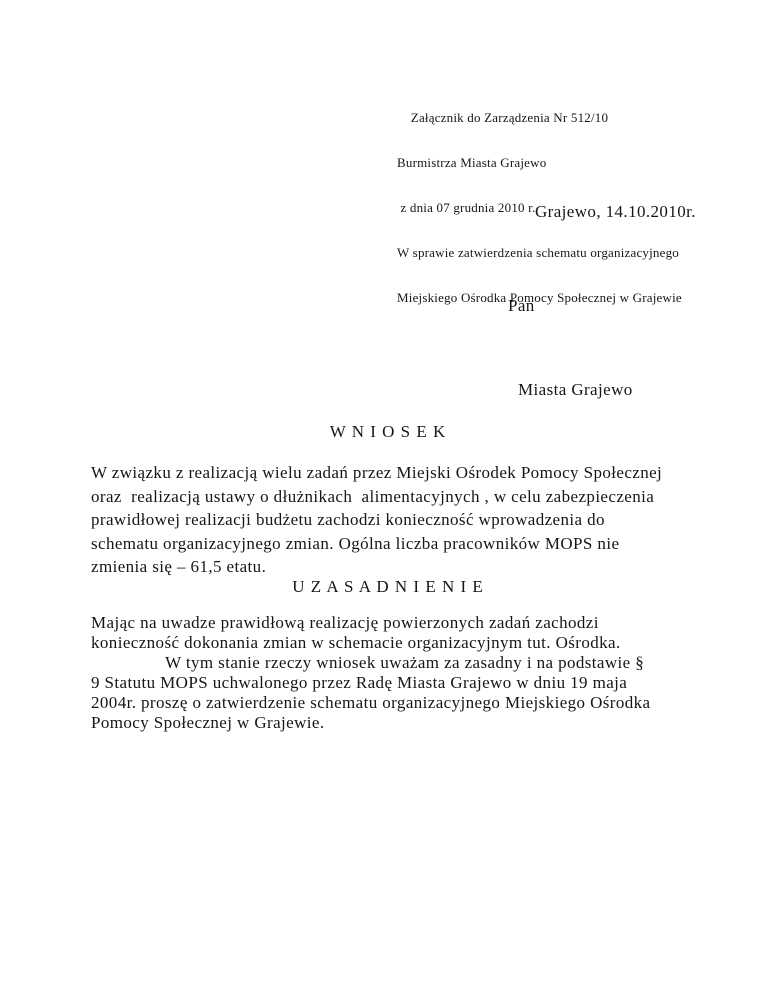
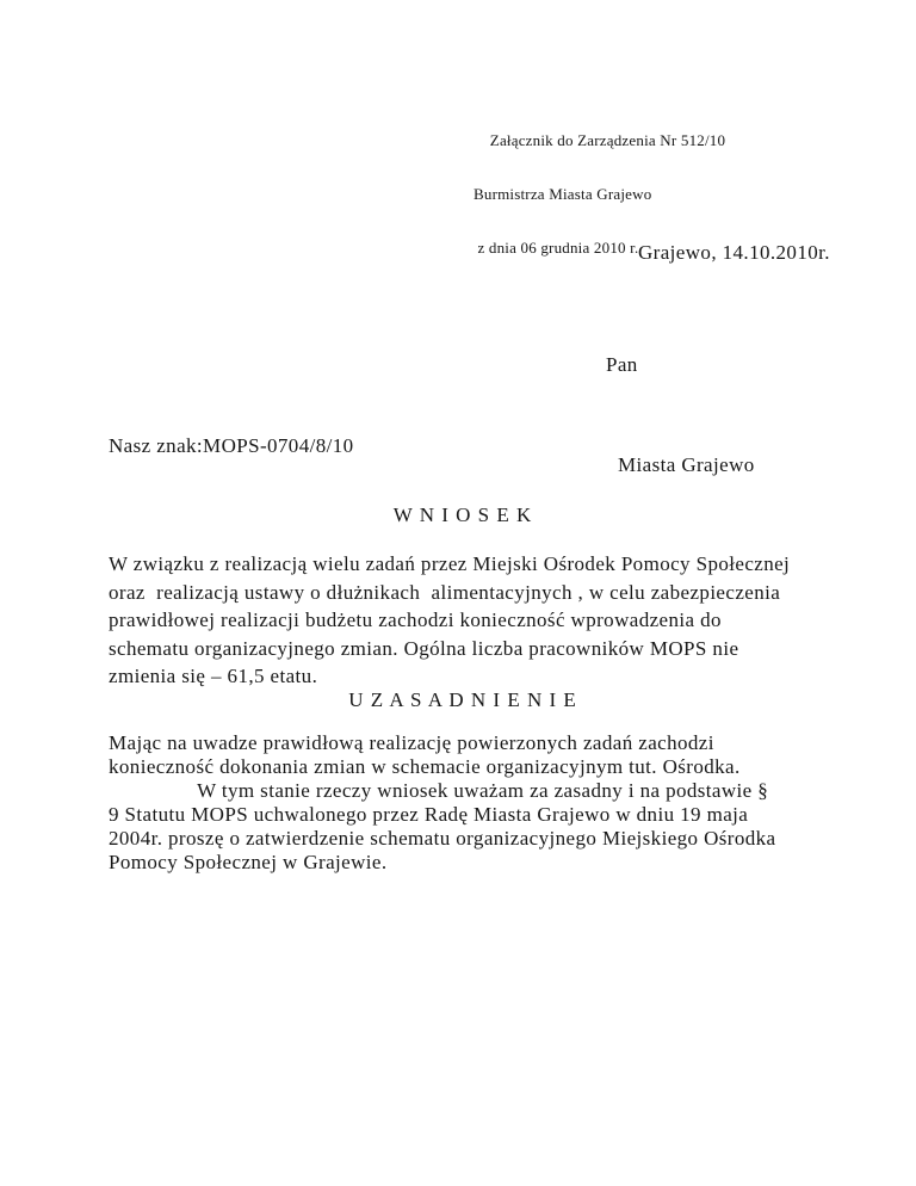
  Załącznik do Zarządzenia Nr 512/10
  Burmistrza Miasta Grajewo
- z dnia 07 grudnia 2010 r.
+ z dnia 06 grudnia 2010 r.
- W sprawie zatwierdzenia schematu organizacyjnego
- Miejskiego Ośrodka Pomocy Społecznej w Grajewie
  Grajewo, 14.10.2010r.
  Pan
  Miasta Grajewo
+ Nasz znak:MOPS-0704/8/10
  W N I O S E K
  W związku z realizacją wielu zadań przez Miejski Ośrodek Pomocy Społecznej
  oraz realizacją ustawy o dłużnikach alimentacyjnych , w celu zabezpieczenia
  prawidłowej realizacji budżetu zachodzi konieczność wprowadzenia do
  schematu organizacyjnego zmian. Ogólna liczba pracowników MOPS nie
  zmienia się – 61,5 etatu.
  U Z A S A D N I E N I E
  Mając na uwadze prawidłową realizację powierzonych zadań zachodzi
  konieczność dokonania zmian w schemacie organizacyjnym tut. Ośrodka.
  W tym stanie rzeczy wniosek uważam za zasadny i na podstawie §
  9 Statutu MOPS uchwalonego przez Radę Miasta Grajewo w dniu 19 maja
  2004r. proszę o zatwierdzenie schematu organizacyjnego Miejskiego Ośrodka
  Pomocy Społecznej w Grajewie.
